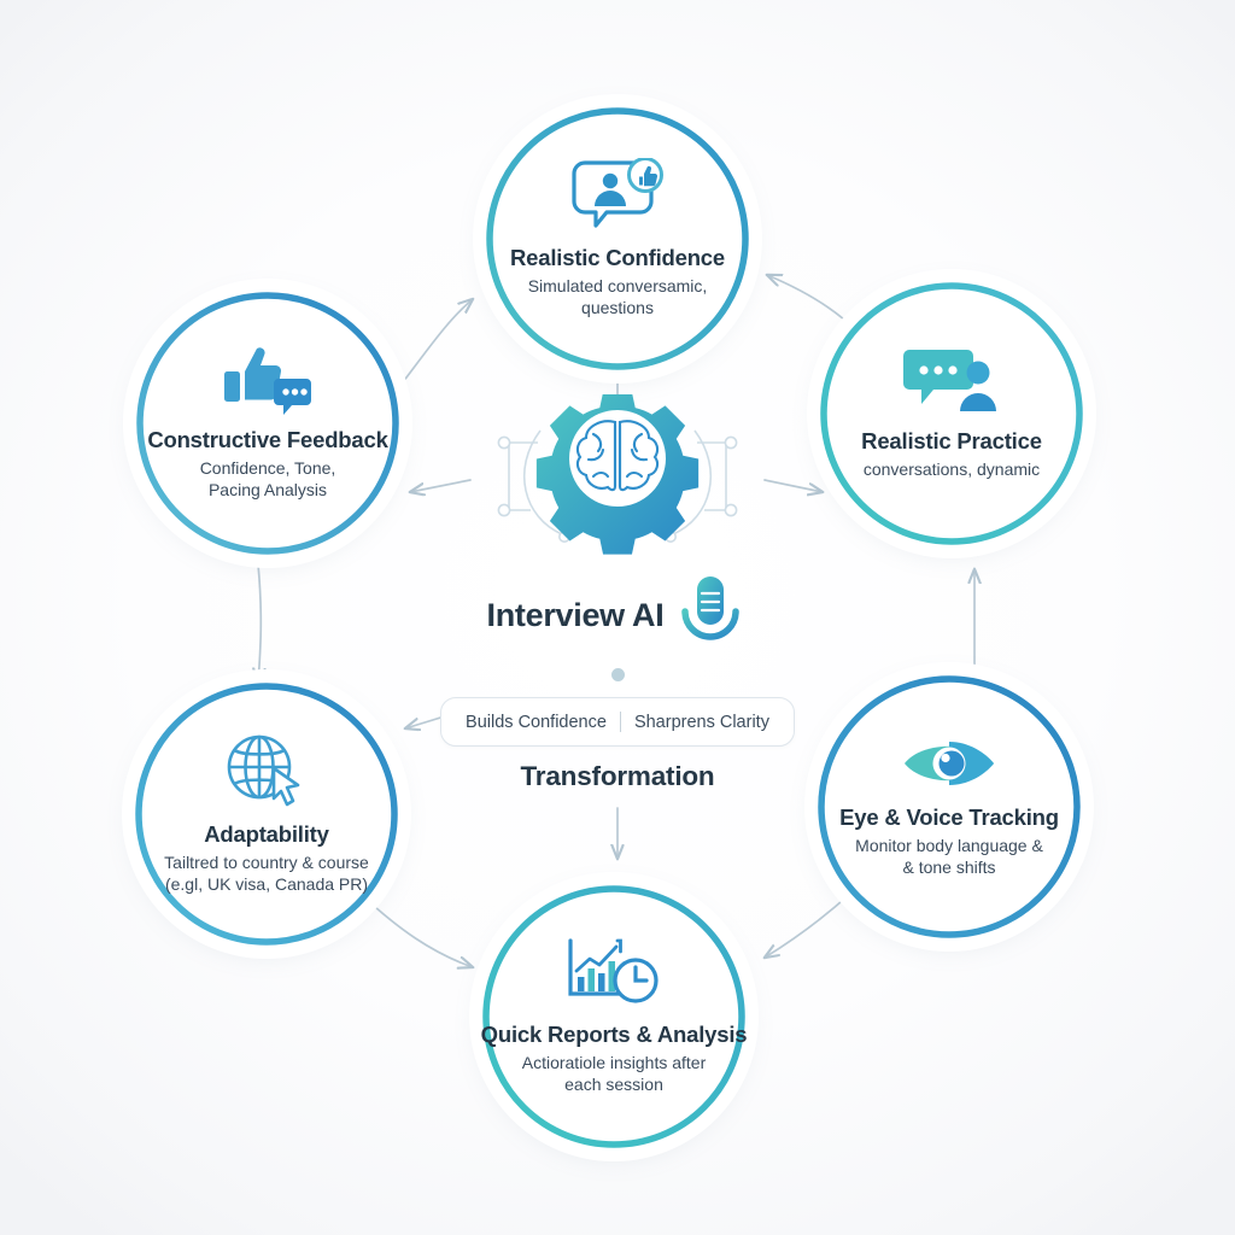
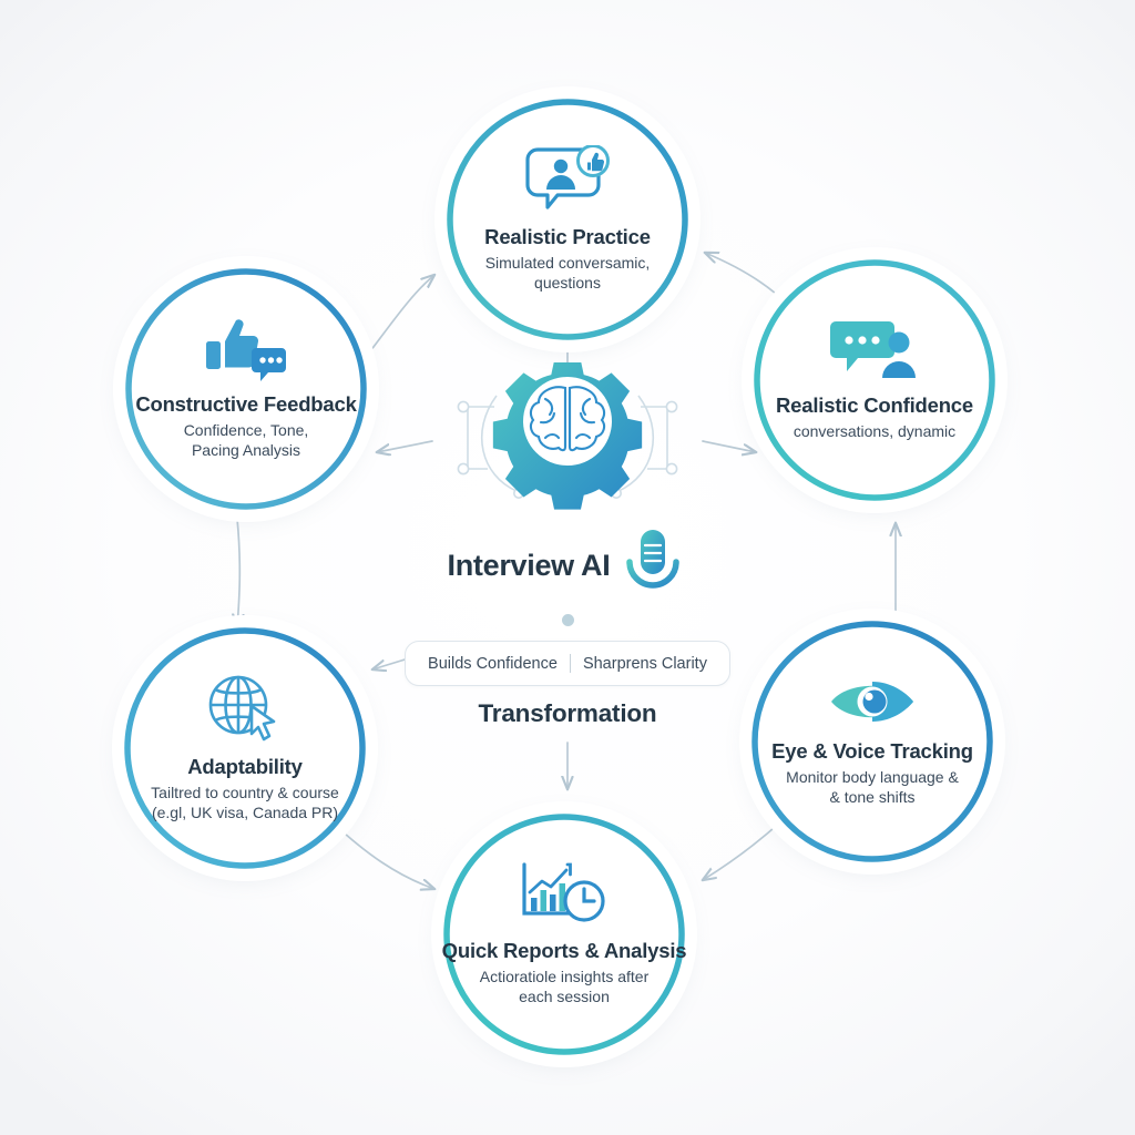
- Realistic Confidence
+ Realistic Practice
  Simulated conversamic,
  questions
- Realistic Practice
+ Realistic Confidence
  conversations, dynamic
  Constructive Feedback
  Confidence, Tone,
  Pacing Analysis
  Eye & Voice Tracking
  Monitor body language &
  & tone shifts
  Adaptability
  Tailtred to country & course
  (e.gl, UK visa, Canada PR)
  Quick Reports & Analysis
  Actioratiole insights after
  each session
  Interview AI
  Builds Confidence
  Sharprens Clarity
  Transformation
